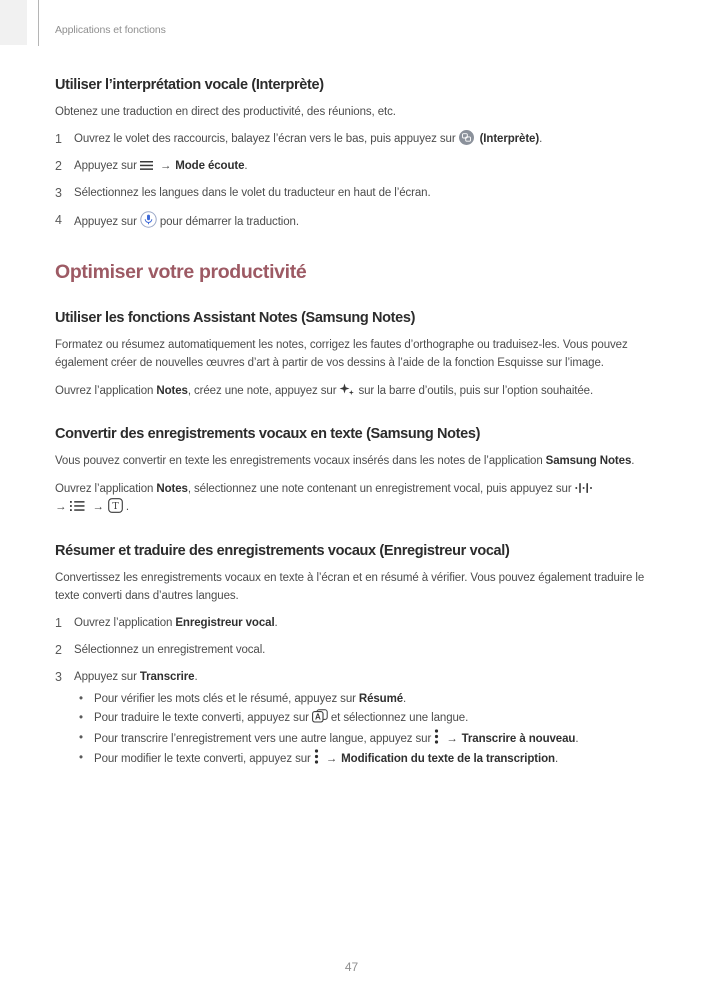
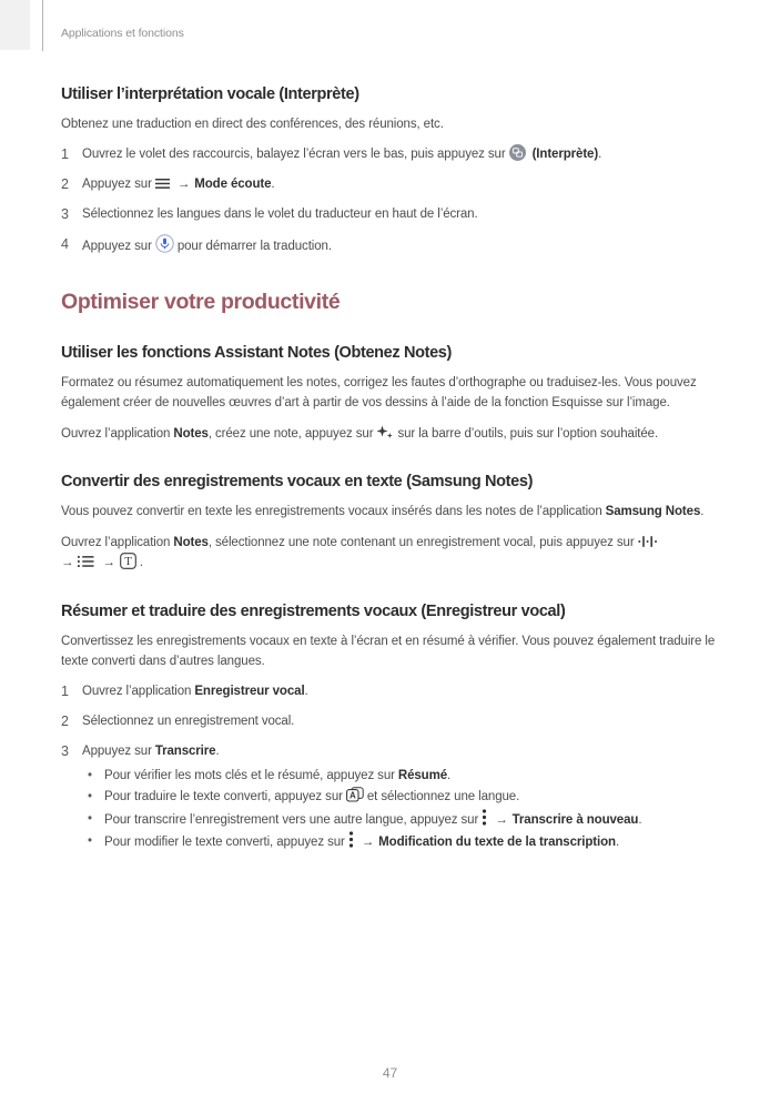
  Applications et fonctions
  Utiliser l’interprétation vocale (Interprète)
- Obtenez une traduction en direct des productivité, des réunions, etc.
+ Obtenez une traduction en direct des conférences, des réunions, etc.
  1
  Ouvrez le volet des raccourcis, balayez l’écran vers le bas, puis appuyez sur (Interprète).
  2
  Appuyez sur → Mode écoute.
  3
  Sélectionnez les langues dans le volet du traducteur en haut de l’écran.
  4
  Appuyez sur pour démarrer la traduction.
  Optimiser votre productivité
- Utiliser les fonctions Assistant Notes (Samsung Notes)
+ Utiliser les fonctions Assistant Notes (Obtenez Notes)
  Formatez ou résumez automatiquement les notes, corrigez les fautes d’orthographe ou traduisez-les. Vous pouvez également créer de nouvelles œuvres d’art à partir de vos dessins à l’aide de la fonction Esquisse sur l’image.
  Ouvrez l’application Notes, créez une note, appuyez sur sur la barre d’outils, puis sur l’option souhaitée.
  Convertir des enregistrements vocaux en texte (Samsung Notes)
  Vous pouvez convertir en texte les enregistrements vocaux insérés dans les notes de l’application Samsung Notes.
  Ouvrez l’application Notes, sélectionnez une note contenant un enregistrement vocal, puis appuyez sur
  → →
  T
  .
  Résumer et traduire des enregistrements vocaux (Enregistreur vocal)
  Convertissez les enregistrements vocaux en texte à l’écran et en résumé à vérifier. Vous pouvez également traduire le texte converti dans d’autres langues.
  1
  Ouvrez l’application Enregistreur vocal.
  2
  Sélectionnez un enregistrement vocal.
  3
  Appuyez sur Transcrire.
  •
  Pour vérifier les mots clés et le résumé, appuyez sur Résumé.
  •
  Pour traduire le texte converti, appuyez sur
  A
  et sélectionnez une langue.
  •
  Pour transcrire l’enregistrement vers une autre langue, appuyez sur → Transcrire à nouveau.
  •
  Pour modifier le texte converti, appuyez sur → Modification du texte de la transcription.
  47
